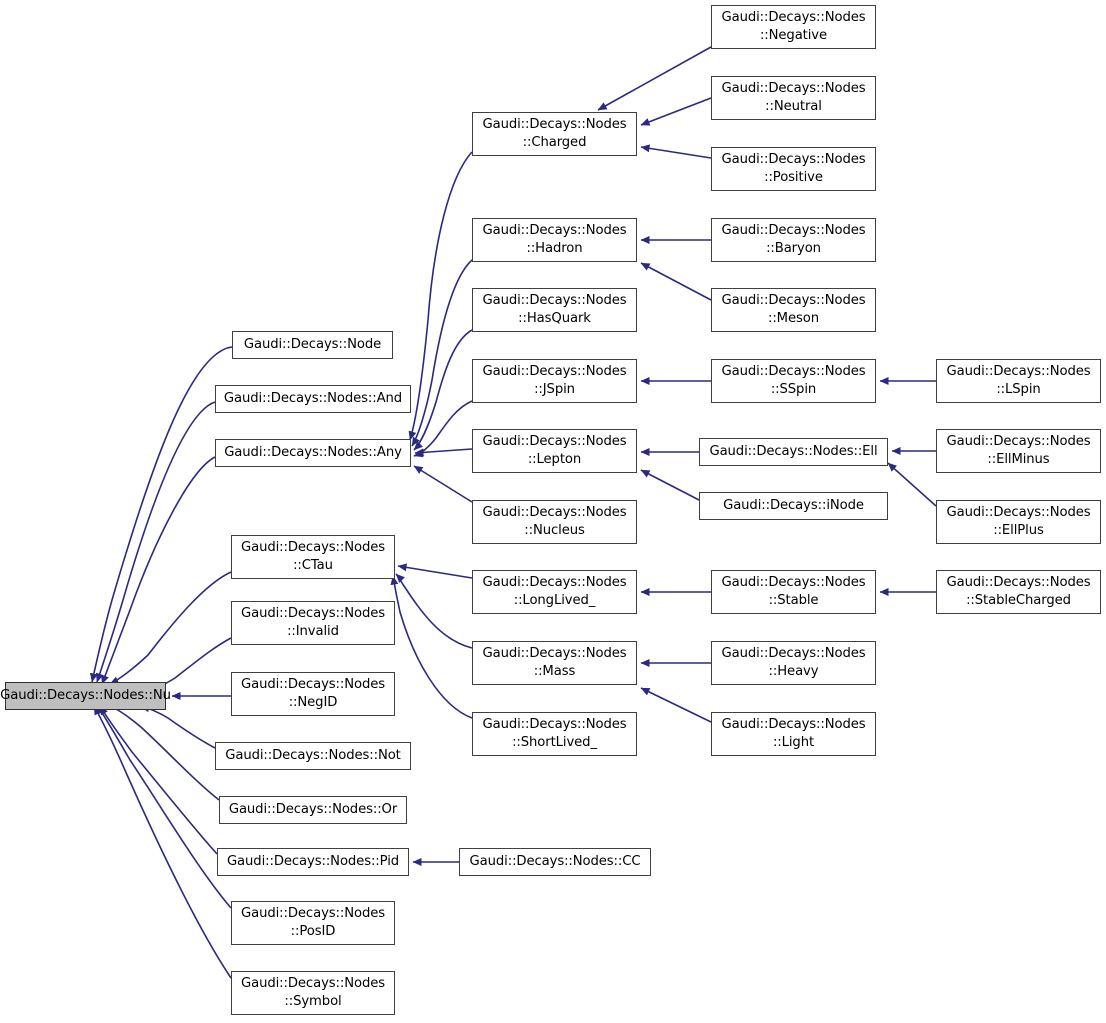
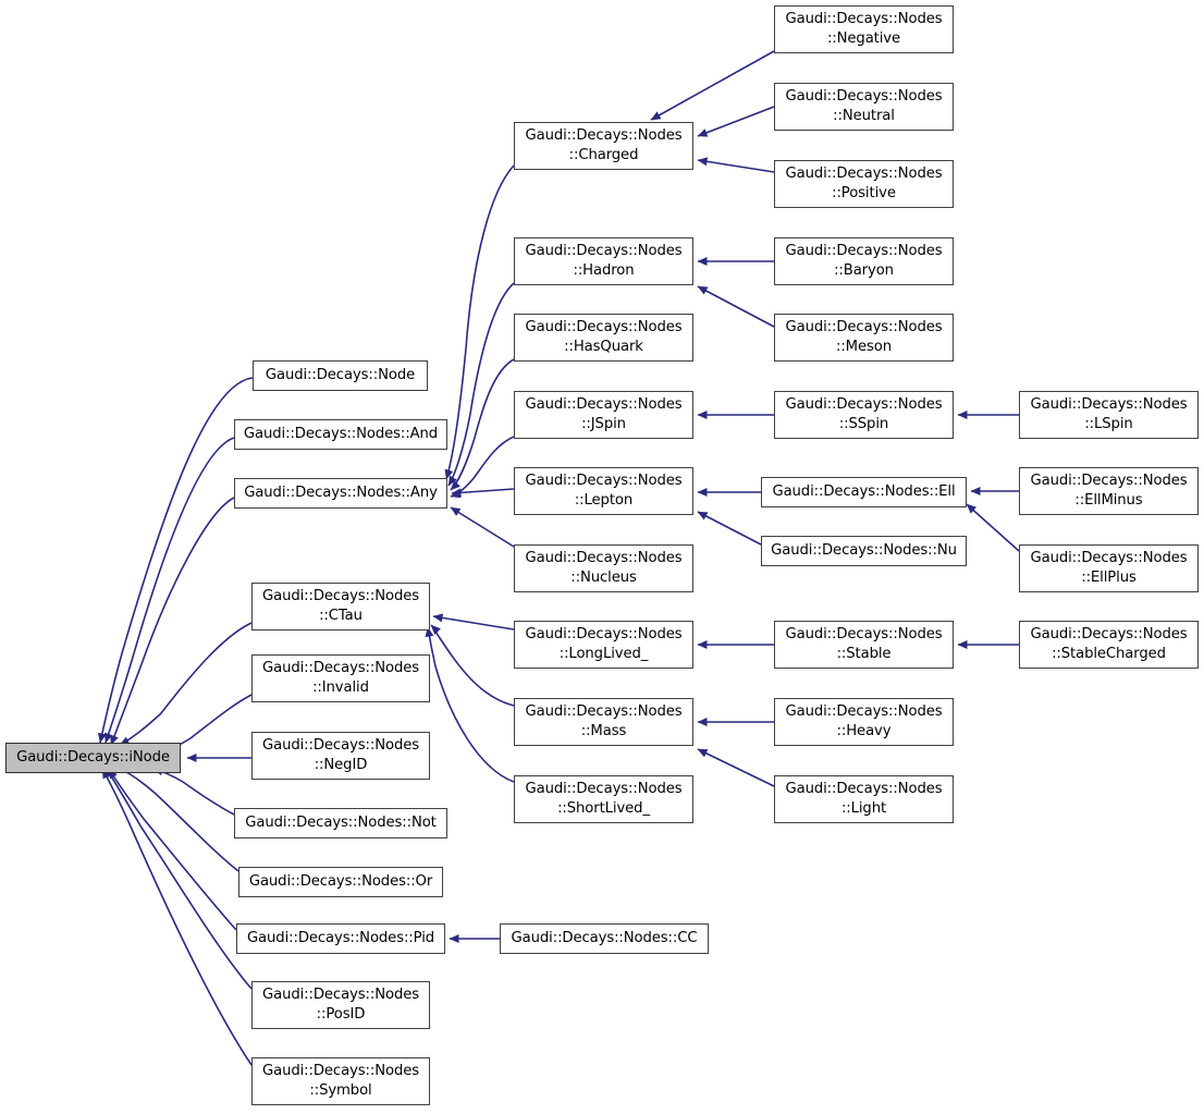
- Gaudi::Decays::Nodes::Nu
+ Gaudi::Decays::iNode
  Gaudi::Decays::Node
  Gaudi::Decays::Nodes::And
  Gaudi::Decays::Nodes::Any
  Gaudi::Decays::Nodes
  ::CTau
  Gaudi::Decays::Nodes
  ::Invalid
  Gaudi::Decays::Nodes
  ::NegID
  Gaudi::Decays::Nodes::Not
  Gaudi::Decays::Nodes::Or
  Gaudi::Decays::Nodes::Pid
  Gaudi::Decays::Nodes
  ::PosID
  Gaudi::Decays::Nodes
  ::Symbol
  Gaudi::Decays::Nodes
  ::Charged
  Gaudi::Decays::Nodes
  ::Hadron
  Gaudi::Decays::Nodes
  ::HasQuark
  Gaudi::Decays::Nodes
  ::JSpin
  Gaudi::Decays::Nodes
  ::Lepton
  Gaudi::Decays::Nodes
  ::Nucleus
  Gaudi::Decays::Nodes
  ::LongLived_
  Gaudi::Decays::Nodes
  ::Mass
  Gaudi::Decays::Nodes
  ::ShortLived_
  Gaudi::Decays::Nodes
  ::Negative
  Gaudi::Decays::Nodes
  ::Neutral
  Gaudi::Decays::Nodes
  ::Positive
  Gaudi::Decays::Nodes
  ::Baryon
  Gaudi::Decays::Nodes
  ::Meson
  Gaudi::Decays::Nodes
  ::SSpin
  Gaudi::Decays::Nodes::Ell
- Gaudi::Decays::iNode
+ Gaudi::Decays::Nodes::Nu
  Gaudi::Decays::Nodes
  ::Stable
  Gaudi::Decays::Nodes
  ::Heavy
  Gaudi::Decays::Nodes
  ::Light
  Gaudi::Decays::Nodes::CC
  Gaudi::Decays::Nodes
  ::LSpin
  Gaudi::Decays::Nodes
  ::EllMinus
  Gaudi::Decays::Nodes
  ::EllPlus
  Gaudi::Decays::Nodes
  ::StableCharged
